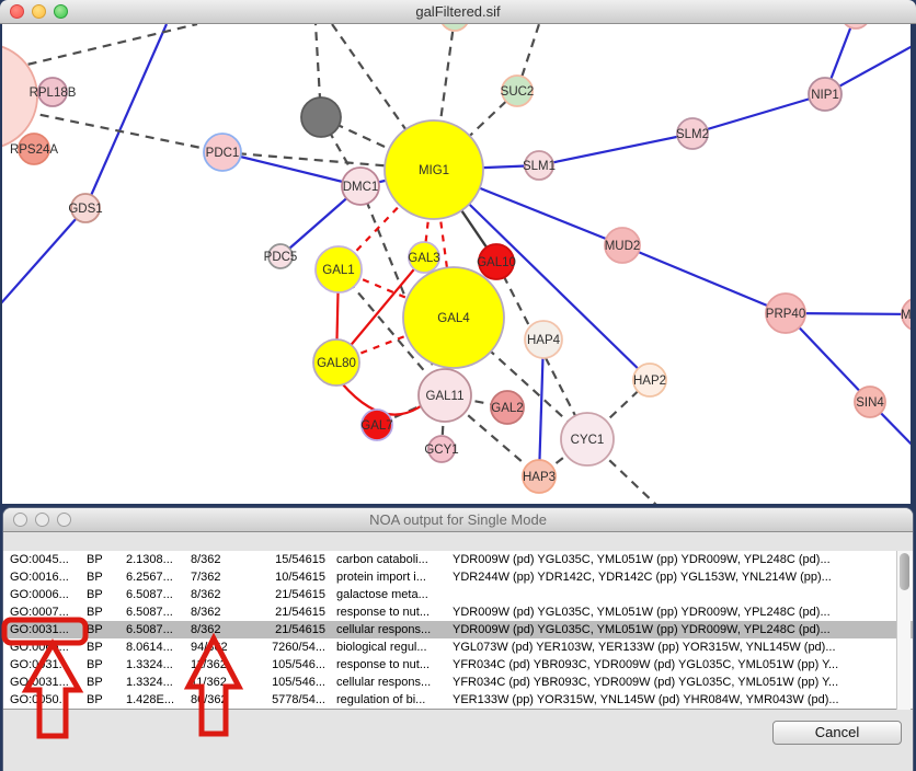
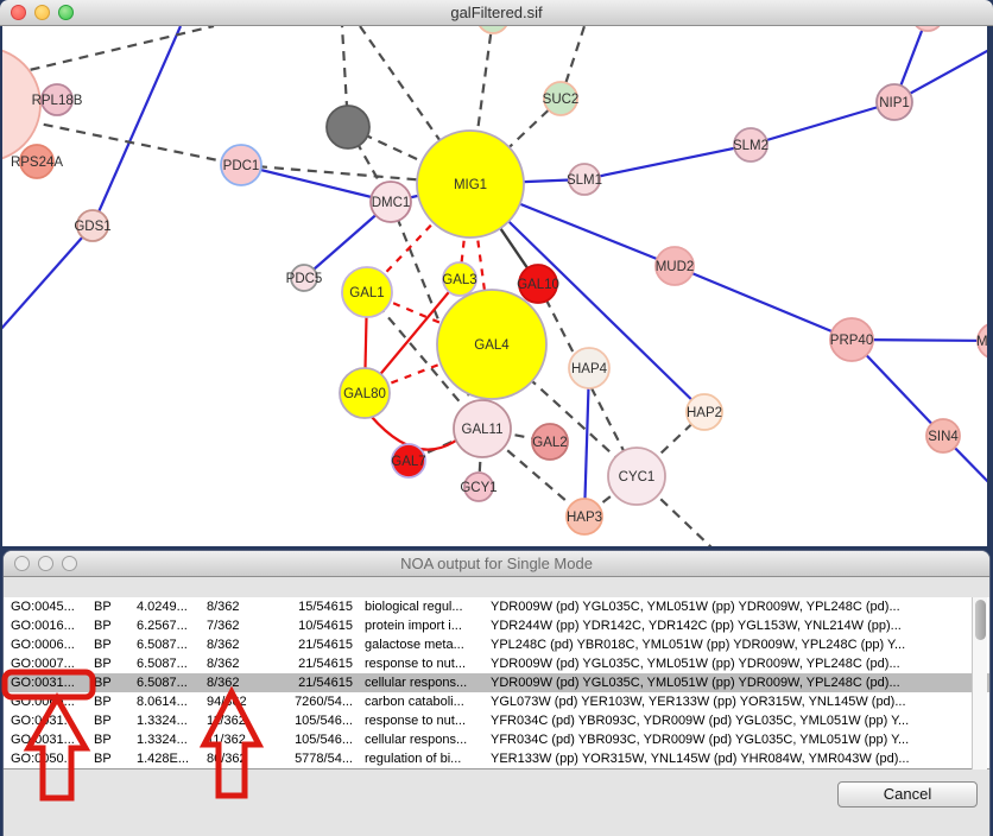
  galFiltered.sif
  RPL18B
  RPS24A
  GDS1
  PDC1
  MIG1
  SUC2
  SLM1
  DMC1
  NIP1
  SLM2
  MUD2
  PDC5
  GAL1
  GAL3
  GAL10
  GAL4
  GAL80
  GAL11
  GAL2
  GAL7
  GCY1
  HAP4
  HAP2
  HAP3
  CYC1
  PRP40
  SIN4
  NOA output for Single Mode
  GO:0045...
  BP
- 2.1308...
+ 4.0249...
  8/362
  15/54615
- carbon cataboli...
+ biological regul...
  YDR009W (pd) YGL035C, YML051W (pp) YDR009W, YPL248C (pd)...
  GO:0016...
  BP
  6.2567...
  7/362
  10/54615
  protein import i...
  YDR244W (pp) YDR142C, YDR142C (pp) YGL153W, YNL214W (pp)...
  GO:0006...
  BP
  6.5087...
  8/362
  21/54615
  galactose meta...
+ YPL248C (pd) YBR018C, YML051W (pp) YDR009W, YPL248C (pp) Y...
  GO:0007...
  BP
  6.5087...
  8/362
  21/54615
  response to nut...
  YDR009W (pd) YGL035C, YML051W (pp) YDR009W, YPL248C (pd)...
  GO:0031...
  BP
  6.5087...
  8/362
  21/54615
  cellular respons...
  YDR009W (pd) YGL035C, YML051W (pp) YDR009W, YPL248C (pd)...
  GO:00...
  BP
  8.0614...
  7260/54...
- biological regul...
+ carbon cataboli...
  YGL073W (pd) YER103W, YER133W (pp) YOR315W, YNL145W (pd)...
  GO:031.
  BP
  1.3324...
  1/362
  105/546...
  response to nut...
  YFR034C (pd) YBR093C, YDR009W (pd) YGL035C, YML051W (pp) Y...
  GO0031...
  BP
  1.3324...
  1/362
  105/546...
  cellular respons...
  YFR034C (pd) YBR093C, YDR009W (pd) YGL035C, YML051W (pp) Y...
  GO:050.
  BP
  1.428E...
  5778/54...
  regulation of bi...
  YER133W (pp) YOR315W, YNL145W (pd) YHR084W, YMR043W (pd)...
  Cancel
